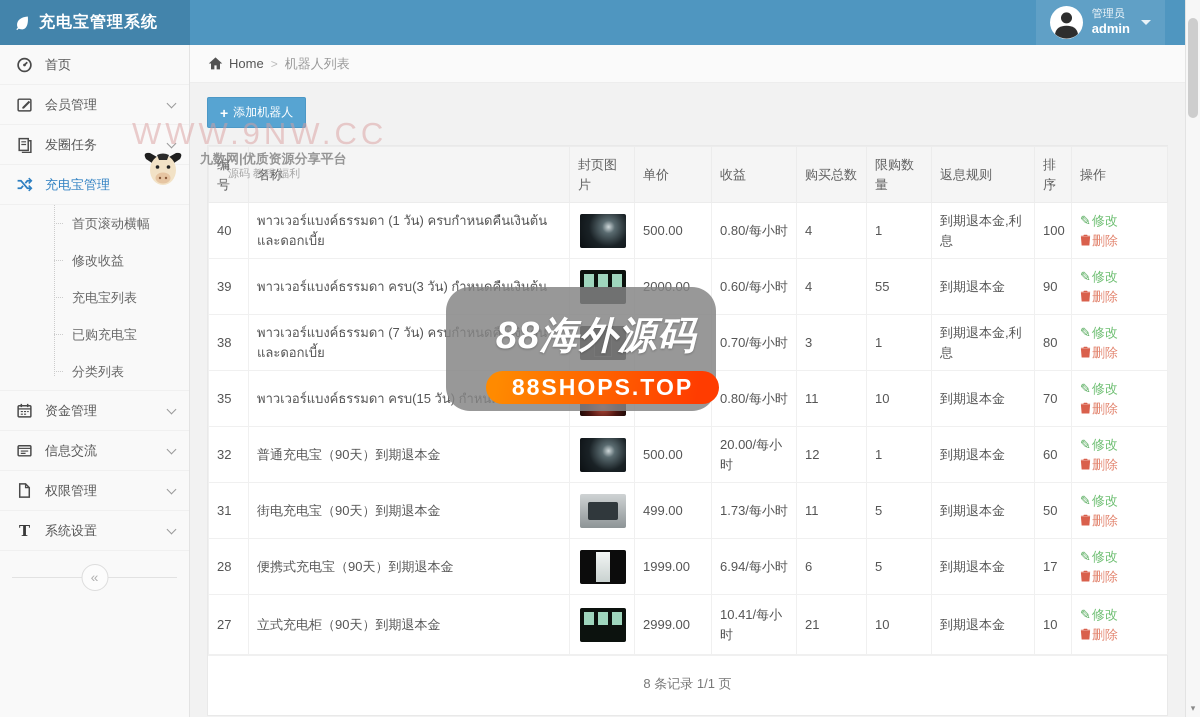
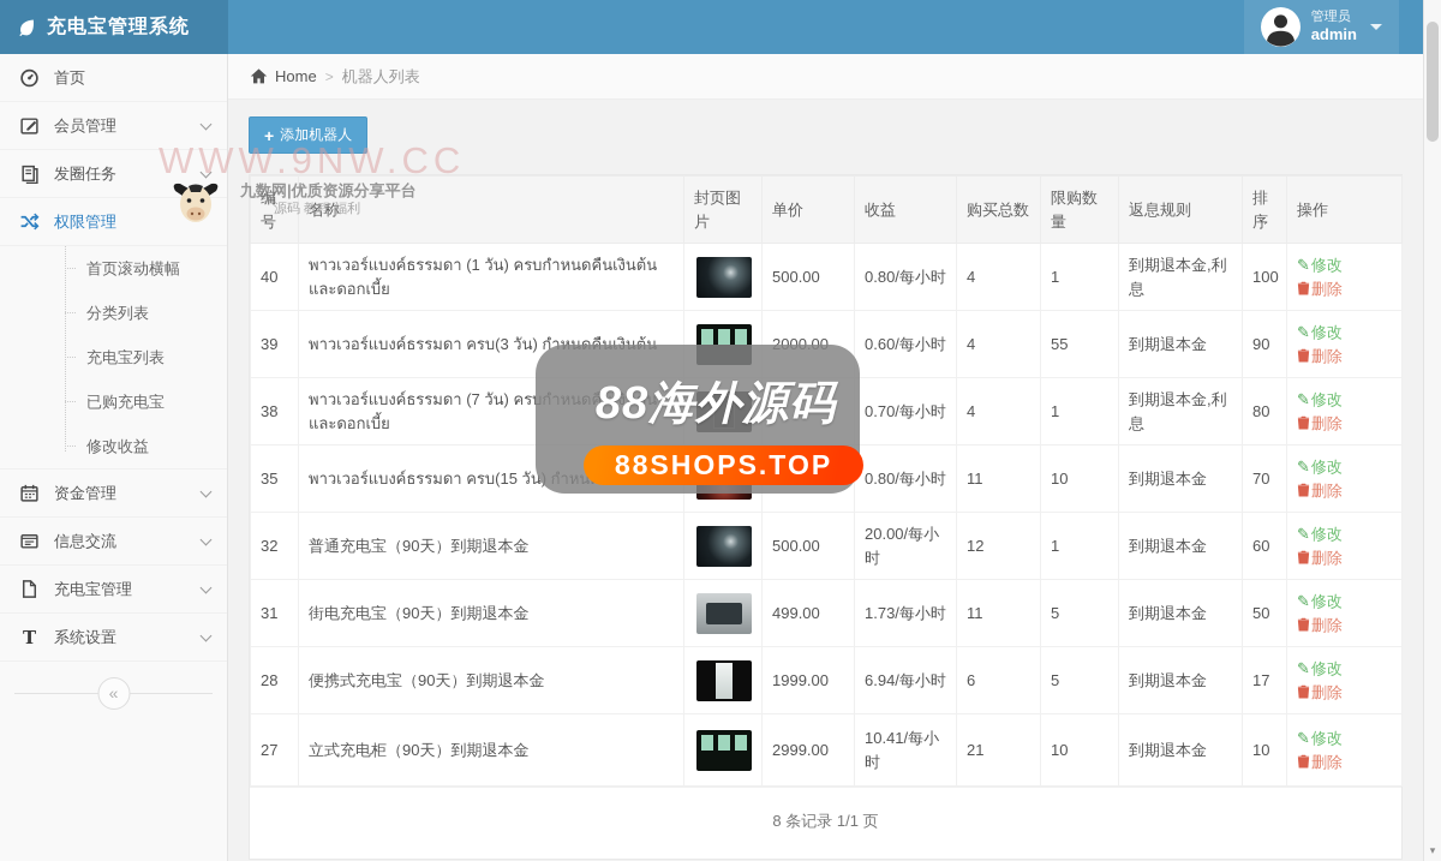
  充电宝管理系统
  管理员
  admin
  首页
  会员管理
  发圈任务
- 充电宝管理
+ 权限管理
  首页滚动横幅
- 修改收益
+ 分类列表
  充电宝列表
  已购充电宝
- 分类列表
+ 修改收益
  资金管理
  信息交流
- 权限管理
+ 充电宝管理
  T
  系统设置
  «
  Home
  >
  机器人列表
  +
  添加机器人
  编号	名称	封页图片	单价	收益	购买总数	限购数量	返息规则	排序	操作
  40	พาวเวอร์แบงค์ธรรมดา (1 วัน) ครบกำหนดคืนเงินต้นและดอกเบี้ย		500.00	0.80/每小时	4	1	到期退本金,利息	100	✎修改删除
  39	พาวเวอร์แบงค์ธรรมดา ครบ(3 วัน) กำหนดคืนเงินต้น		2000.00	0.60/每小时	4	55	到期退本金	90	✎修改删除
- 38	พาวเวอร์แบงค์ธรรมดา (7 วัน) ครบกำหนดคืนเงินต้นและดอกเบี้ย			0.70/每小时	3	1	到期退本金,利息	80	✎修改删除
+ 38	พาวเวอร์แบงค์ธรรมดา (7 วัน) ครบกำหนดคืนเงินต้นและดอกเบี้ย			0.70/每小时	4	1	到期退本金,利息	80	✎修改删除
  35	พาวเวอร์แบงค์ธรรมดา ครบ(15 วัน) กำหน			0.80/每小时	11	10	到期退本金	70	✎修改删除
  32	普通充电宝（90天）到期退本金		500.00	20.00/每小时	12	1	到期退本金	60	✎修改删除
  31	街电充电宝（90天）到期退本金		499.00	1.73/每小时	11	5	到期退本金	50	✎修改删除
  28	便携式充电宝（90天）到期退本金		1999.00	6.94/每小时	6	5	到期退本金	17	✎修改删除
  27	立式充电柜（90天）到期退本金		2999.00	10.41/每小时	21	10	到期退本金	10	✎修改删除
  8 条记录 1/1 页
  ▾
  WWW.9NW.CC
  九数网|优质资源分享平台
  源码 教程 福利
  88海外源码
  88SHOPS.TOP
